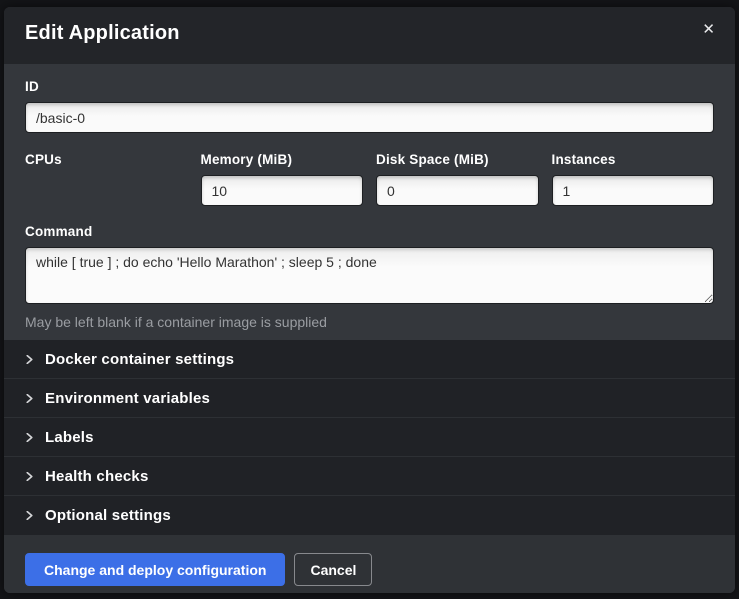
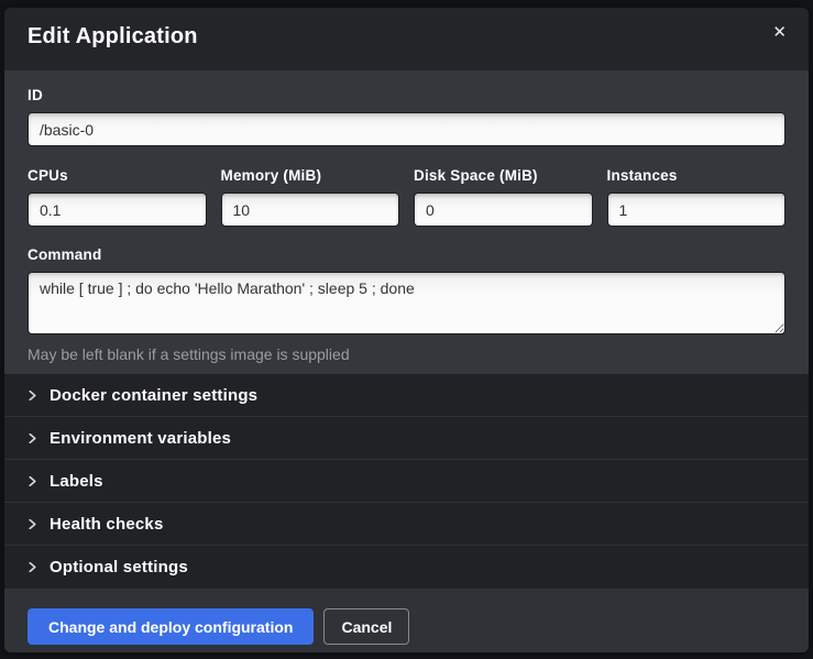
  Edit Application
  ✕
  ID
  /basic-0
  CPUs
+ 0.1
  Memory (MiB)
  10
  Disk Space (MiB)
  0
  Instances
  1
  Command
  while [ true ] ; do echo 'Hello Marathon' ; sleep 5 ; done
- May be left blank if a container image is supplied
+ May be left blank if a settings image is supplied
  Docker container settings
  Environment variables
  Labels
  Health checks
  Optional settings
  Change and deploy configuration
  Cancel
